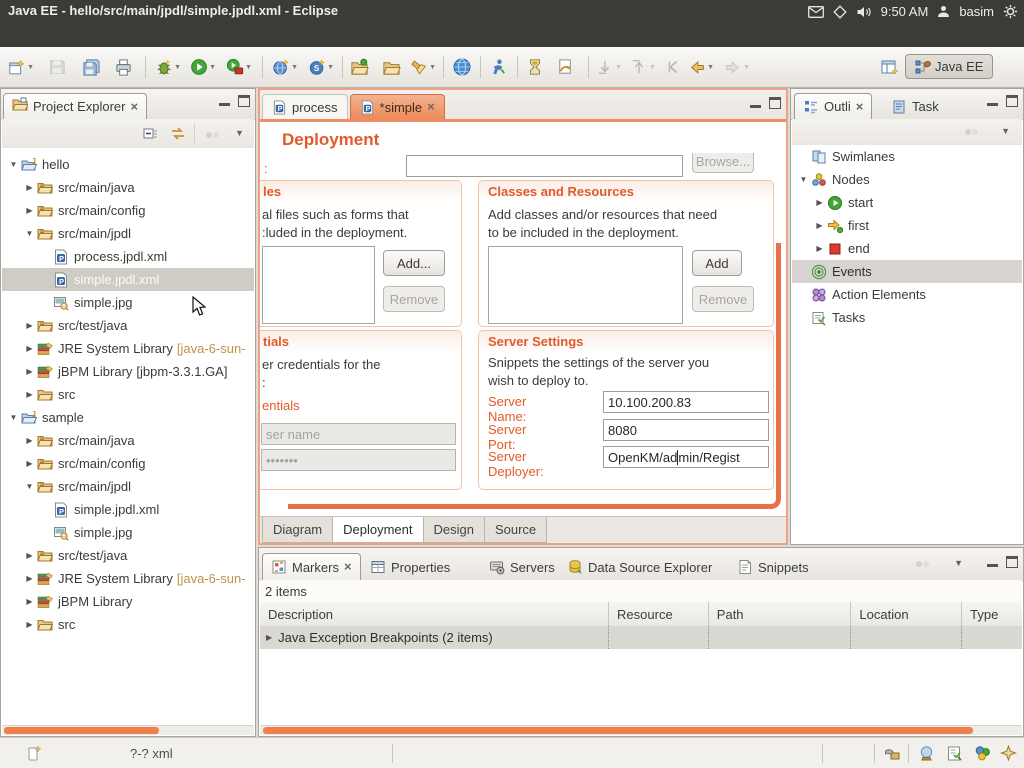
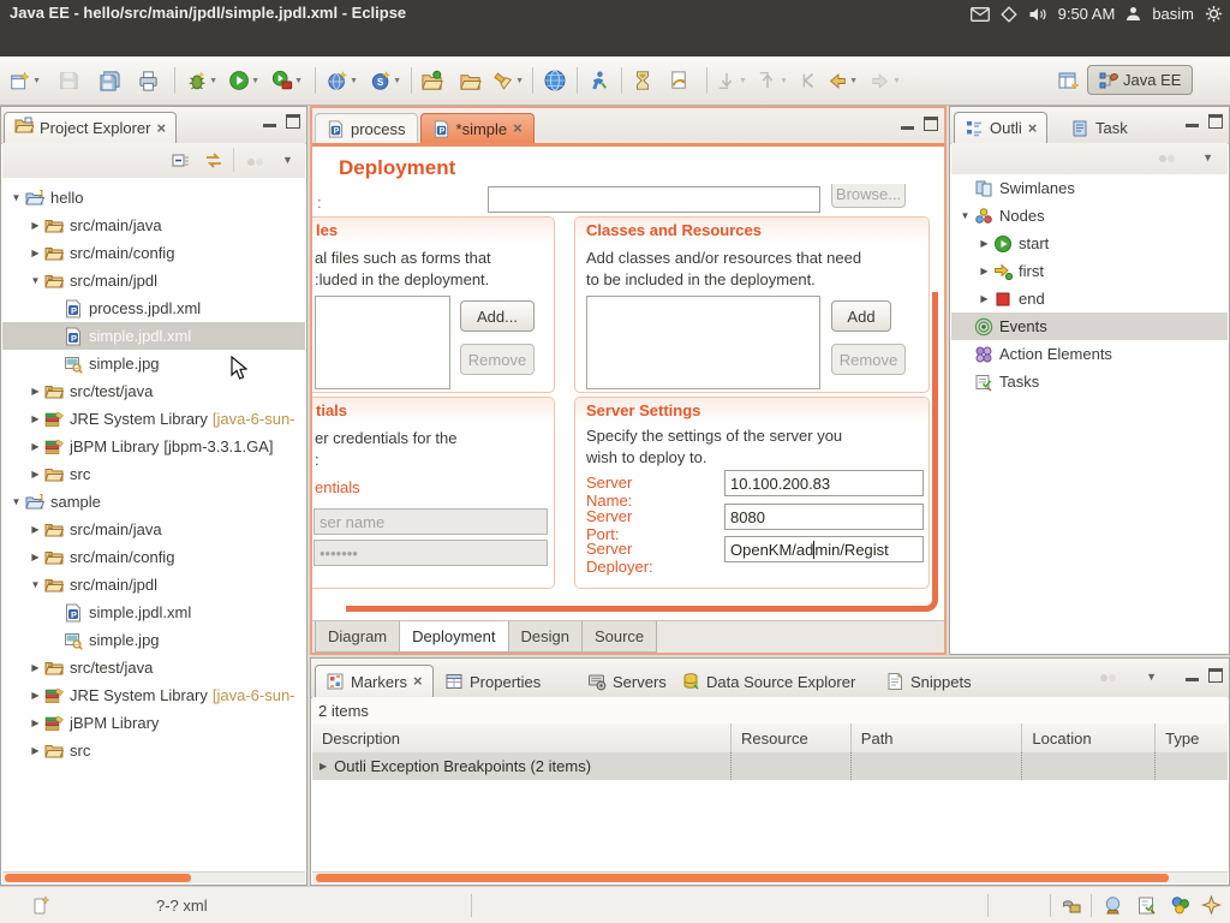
  Java EE - hello/src/main/jpdl/simple.jpdl.xml - Eclipse
  9:50 AM
  basim
  S
  Java EE
  Project Explorer
  ×
  ▼
  ▼
  J
  hello
  ▶
  src/main/java
  ▶
  src/main/config
  ▼
  src/main/jpdl
  P
  process.jpdl.xml
  P
  simple.jpdl.xml
  simple.jpg
  ▶
  src/test/java
  ▶
  JRE System Library
  [java-6-sun-
  ▶
  jBPM Library
  [jbpm-3.3.1.GA]
  ▶
  src
  ▼
  J
  sample
  ▶
  src/main/java
  ▶
  src/main/config
  ▼
  src/main/jpdl
  P
  simple.jpdl.xml
  simple.jpg
  ▶
  src/test/java
  ▶
  JRE System Library
  [java-6-sun-
  ▶
  jBPM Library
  ▶
  src
  process
  *simple
  ×
  Deployment
  :
  Browse...
  les
  al files such as forms that
  :luded in the deployment.
  Add...
  Remove
  Classes and Resources
  Add classes and/or resources that need
  to be included in the deployment.
  Add
  Remove
  tials
  er credentials for the
  :
  entials
  ser name
  •••••••
  Server Settings
- Snippets the settings of the server you
+ Specify the settings of the server you
  wish to deploy to.
  Server Name:
  10.100.200.83
  Server Port:
  8080
  Server Deployer:
  OpenKM/ad
  min/Regist
  Diagram
  Deployment
  Design
  Source
  Outli
  ×
  Task
  ▼
  Swimlanes
  ▼
  Nodes
  ▶
  start
  ▶
  first
  ▶
  end
  Events
  Action Elements
  Tasks
  Markers
  ×
  Properties
  Servers
  Data Source Explorer
  Snippets
  ▼
  2 items
  Description
  Resource
  Path
  Location
  Type
  ▶
- Java Exception Breakpoints (2 items)
+ Outli Exception Breakpoints (2 items)
  ?-? xml
